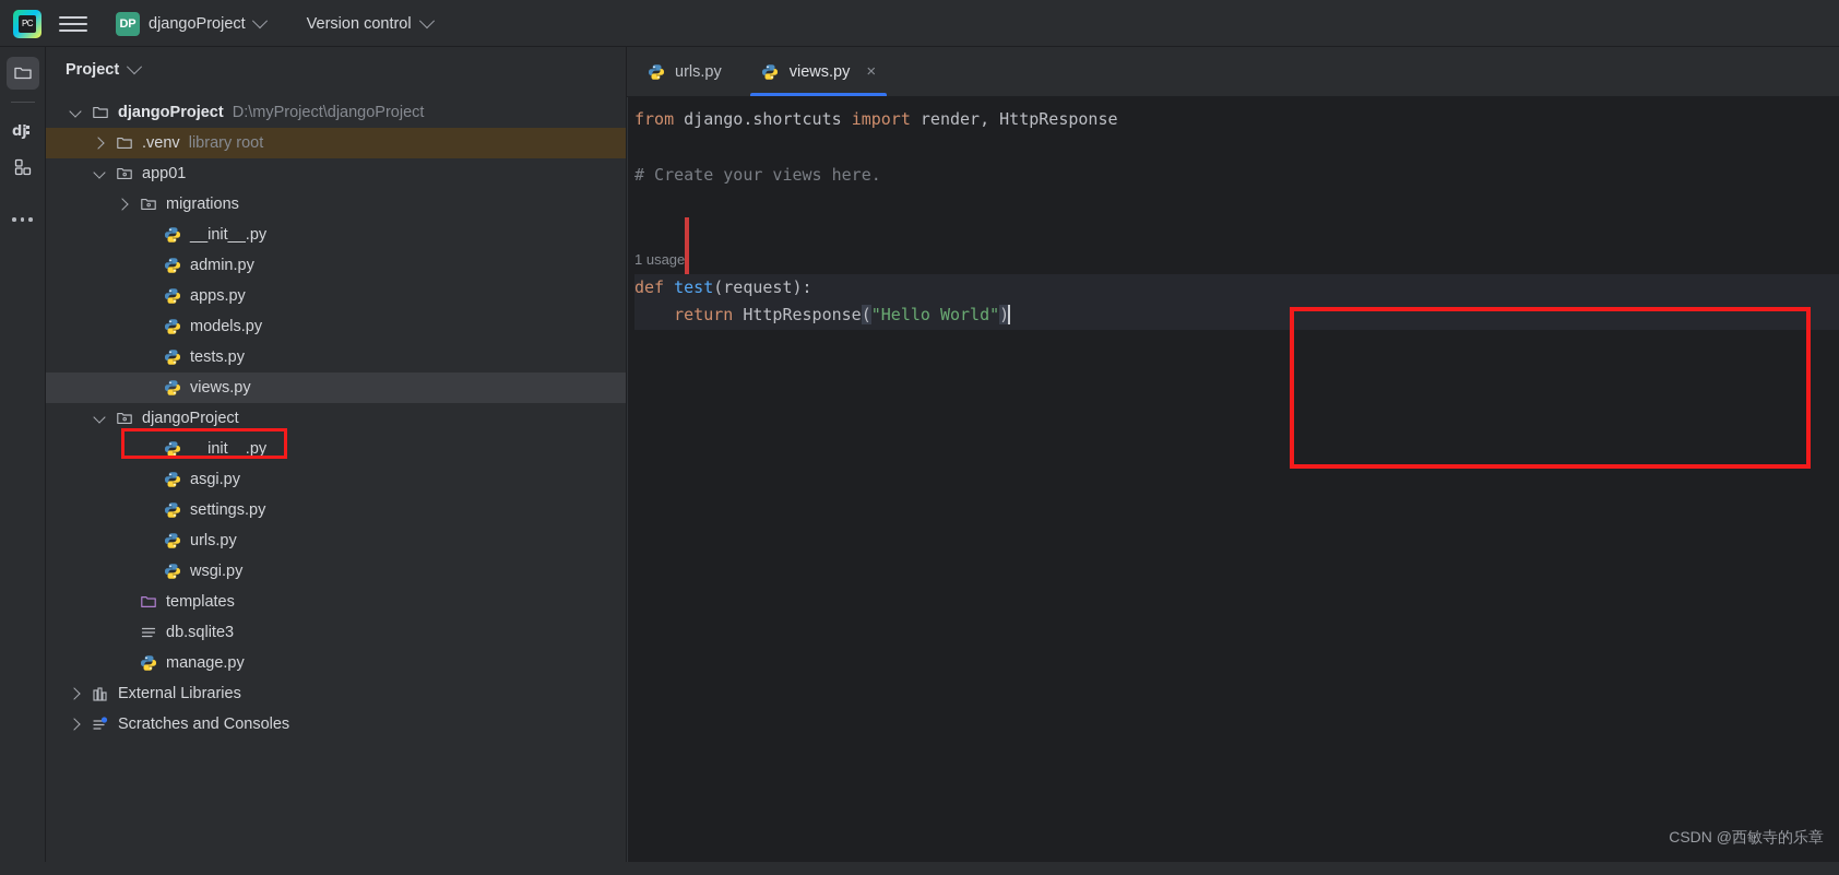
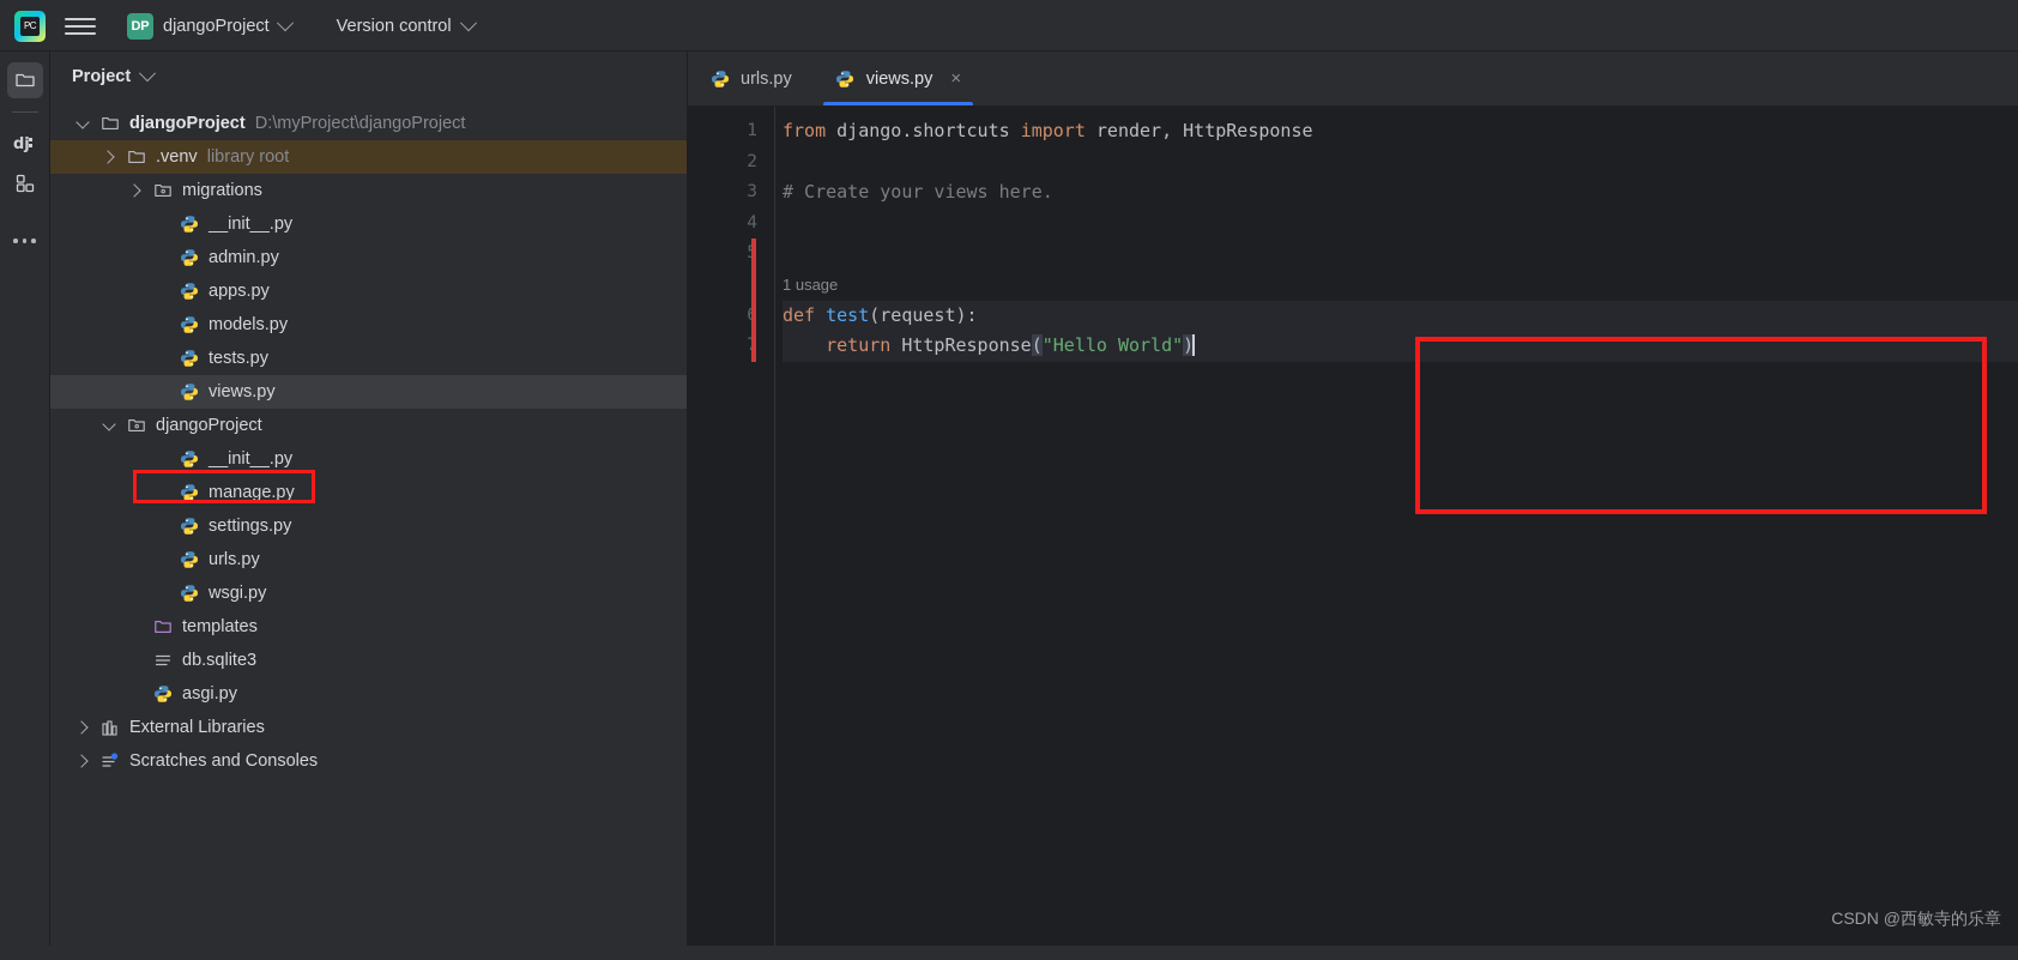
  PC
  DP
  djangoProject
  Version control
  dj
  Project
  djangoProject
  D:\myProject\djangoProject
  .venv
  library root
- app01
  migrations
  __init__.py
  admin.py
  apps.py
  models.py
  tests.py
  views.py
  djangoProject
  __init__.py
- asgi.py
+ manage.py
  settings.py
  urls.py
  wsgi.py
  templates
  db.sqlite3
- manage.py
+ asgi.py
  External Libraries
  Scratches and Consoles
  urls.py
  views.py
  ×
+ 1
+ 2
+ 3
+ 4
  from django.shortcuts import render, HttpResponse
  # Create your views here.
  1 usage
  def test(request):
  return HttpResponse("Hello World")
  CSDN @西敏寺的乐章
